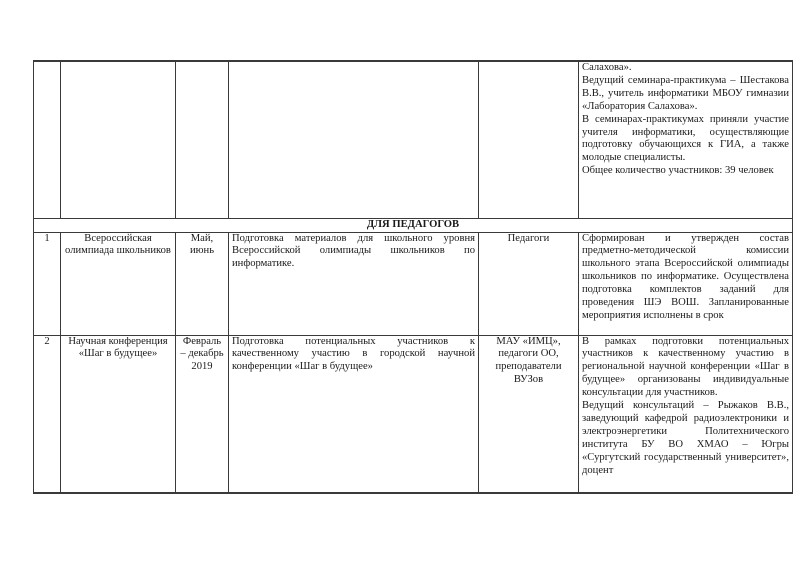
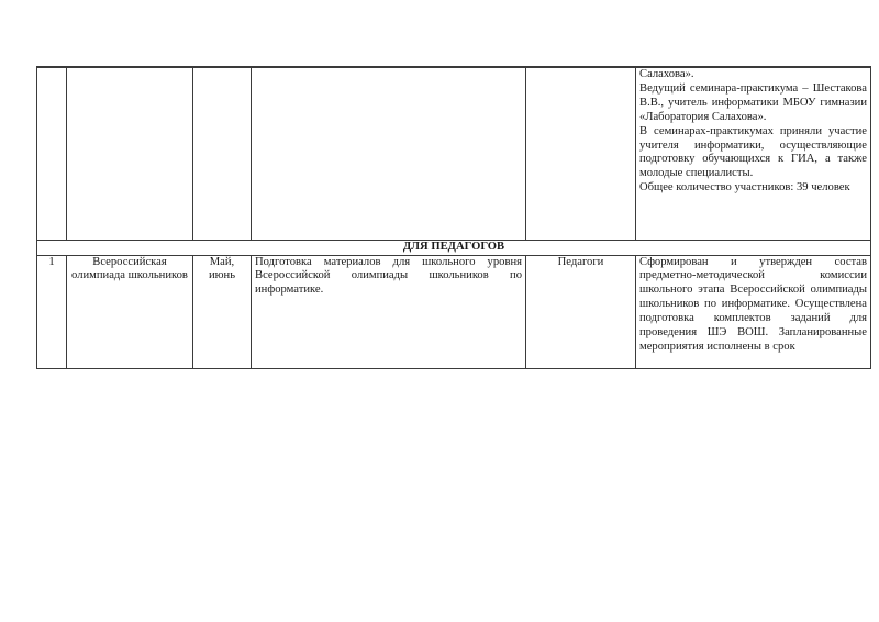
  					Салахова». Ведущий семинара-практикума – Шестакова В.В., учитель информатики МБОУ гимназии «Лаборатория Салахова». В семинарах-практикумах приняли участие учителя информатики, осуществляющие подготовку обучающихся к ГИА, а также молодые специалисты. Общее количество участников: 39 человек
  ДЛЯ ПЕДАГОГОВ
  1	Всероссийская олимпиада школьников	Май, июнь	Подготовка материалов для школьного уровня Всероссийской олимпиады школьников по информатике.	Педагоги	Сформирован и утвержден состав предметно-методической комиссии школьного этапа Всероссийской олимпиады школьников по информатике. Осуществлена подготовка комплектов заданий для проведения ШЭ ВОШ. Запланированные мероприятия исполнены в срок
- 2	Научная конференция «Шаг в будущее»	Февраль – декабрь 2019	Подготовка потенциальных участников к качественному участию в городской научной конференции «Шаг в будущее»	МАУ «ИМЦ», педагоги ОО, преподаватели ВУЗов	В рамках подготовки потенциальных участников к качественному участию в региональной научной конференции «Шаг в будущее» организованы индивидуальные консультации для участников. Ведущий консультаций – Рыжаков В.В., заведующий кафедрой радиоэлектроники и электроэнергетики Политехнического института БУ ВО ХМАО – Югры «Сургутский государственный университет», доцент
